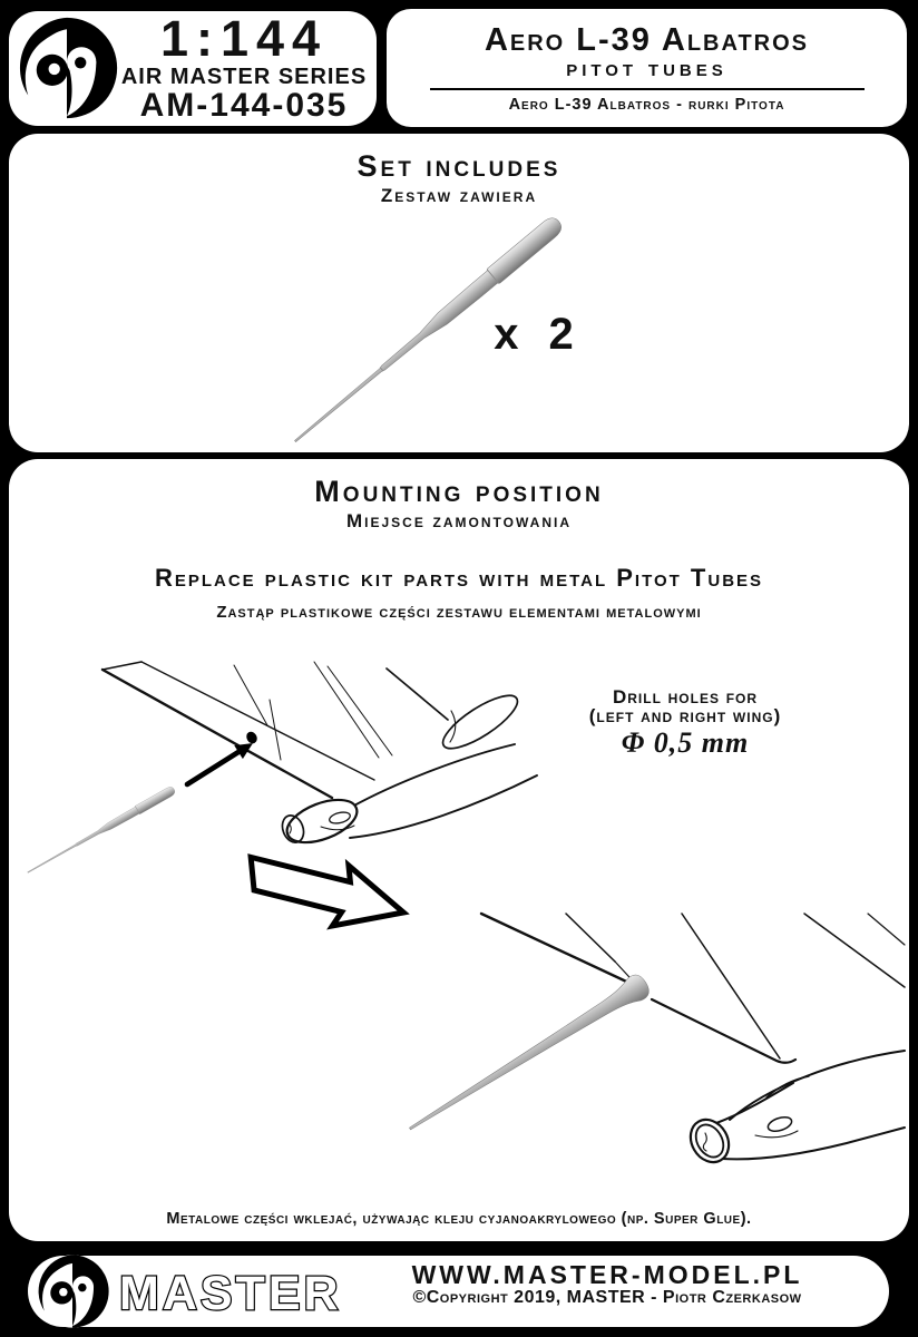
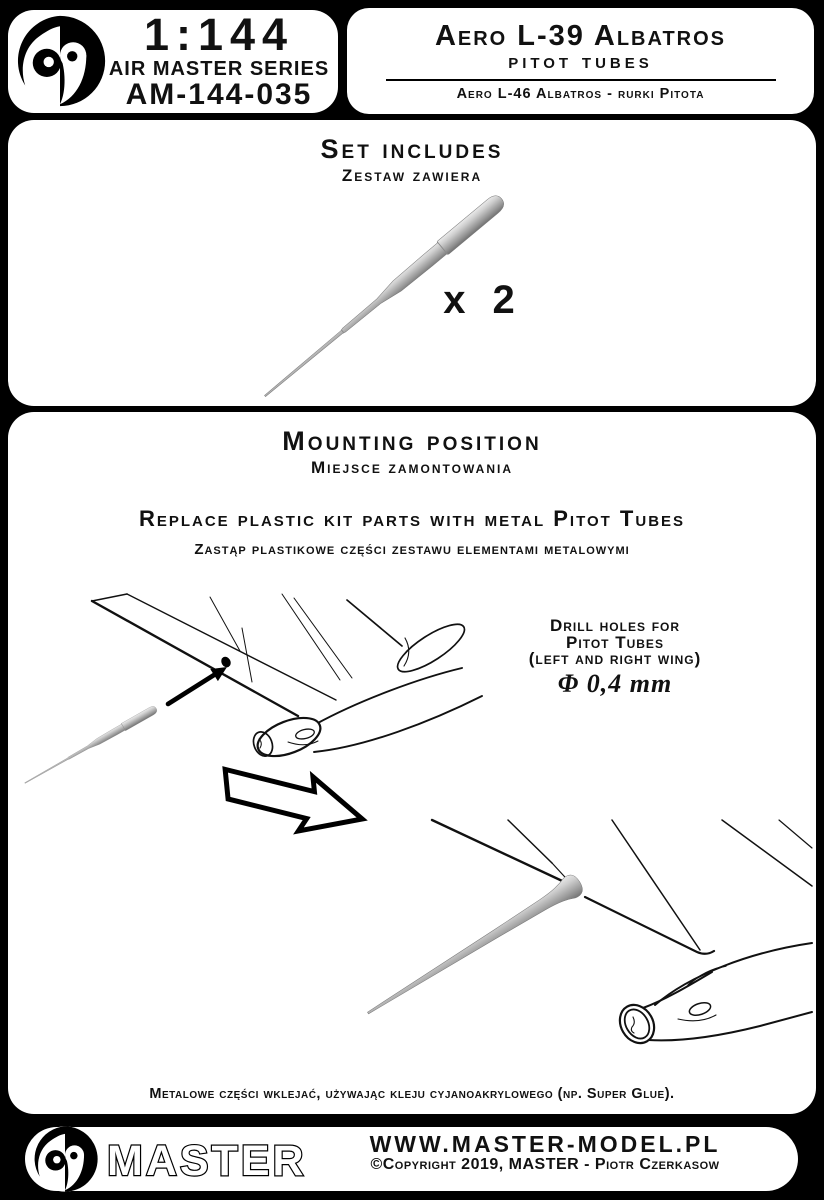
  1:144
  AIR MASTER SERIES
  AM-144-035
  Aero L-39 Albatros
  pitot tubes
- Aero L-39 Albatros - rurki Pitota
+ Aero L-46 Albatros - rurki Pitota
  Set includes
  Zestaw zawiera
  x 2
  Mounting position
  Miejsce zamontowania
  Replace plastic kit parts with metal Pitot Tubes
  Zastąp plastikowe części zestawu elementami metalowymi
  Drill holes for
+ Pitot Tubes
  (left and right wing)
- Φ 0,5 mm
+ Φ 0,4 mm
  Metalowe części wklejać, używając kleju cyjanoakrylowego (np. Super Glue).
  MASTER
  WWW.MASTER-MODEL.PL
  ©Copyright 2019, MASTER - Piotr Czerkasow
